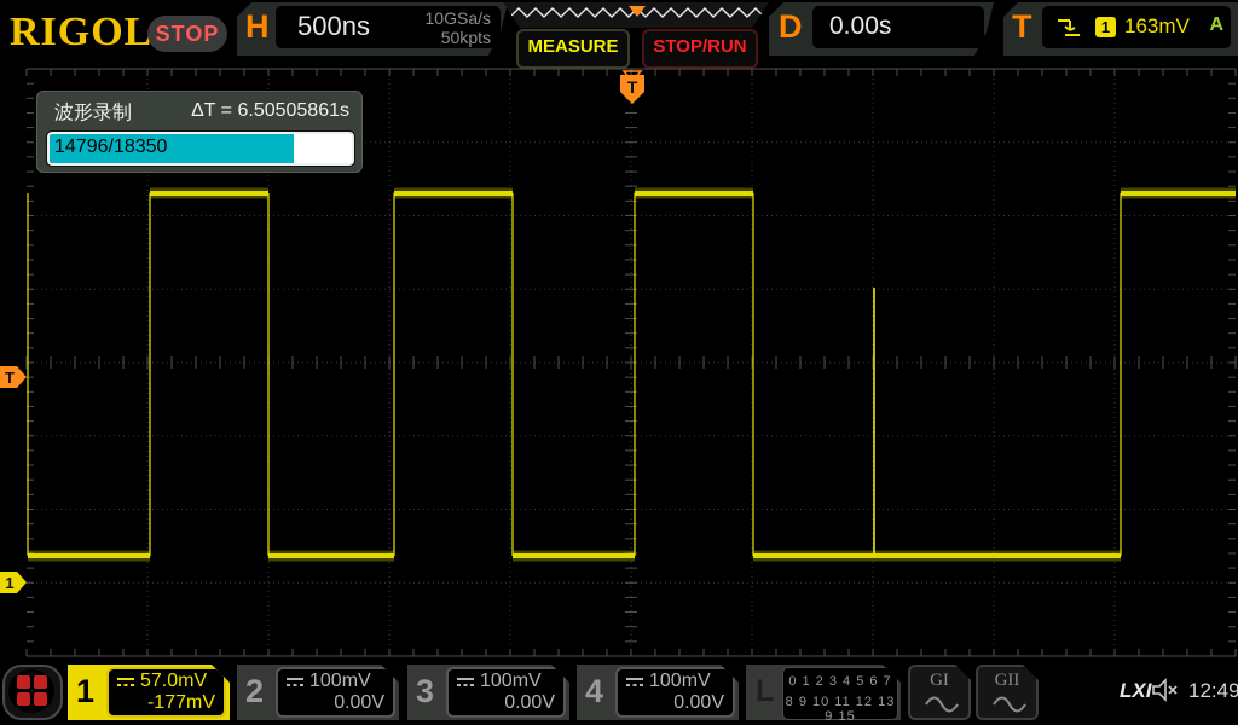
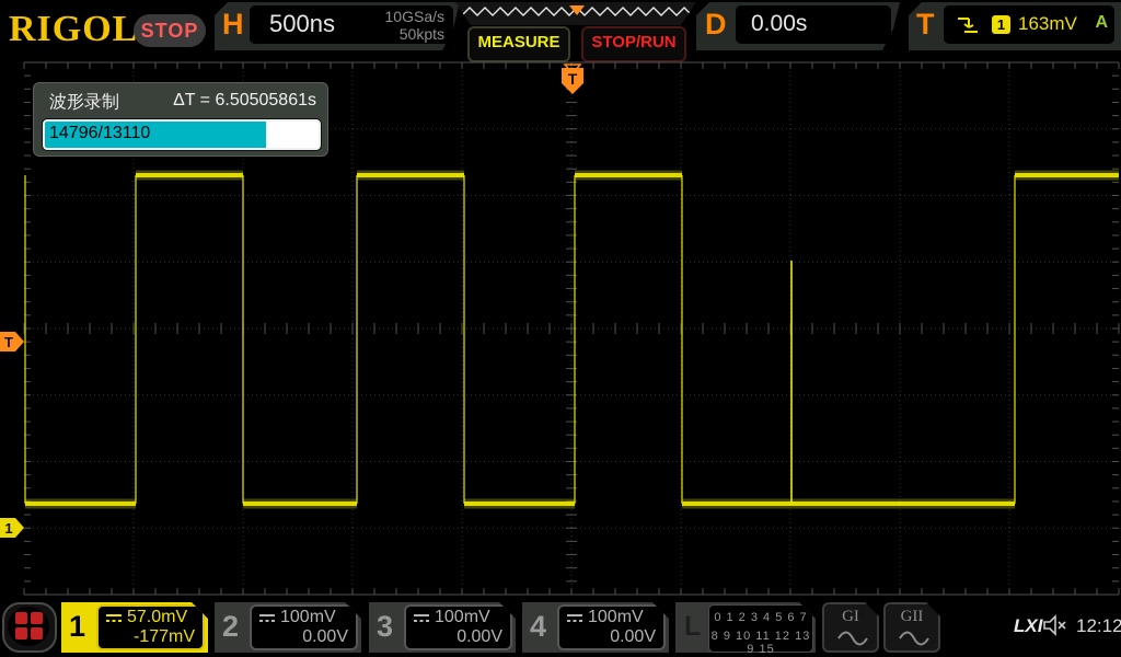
  RIGOL
  STOP
  H
  500ns
  10GSa/s
  50kpts
  MEASURE
  STOP/RUN
  D
  0.00s
  T
  1
  163mV
  A
  T
  T
  1
  波形录制
  ΔT = 6.50505861s
- 14796/18350
+ 14796/13110
  1
  57.0mV
  -177mV
  2
  100mV
  0.00V
  3
  100mV
  0.00V
  4
  100mV
  0.00V
  L
  0 1 2 3 4 5 6 7
  8 9 10 11 12 13 9 15
  GI
  GII
  LXI
- 12:49
+ 12:12
